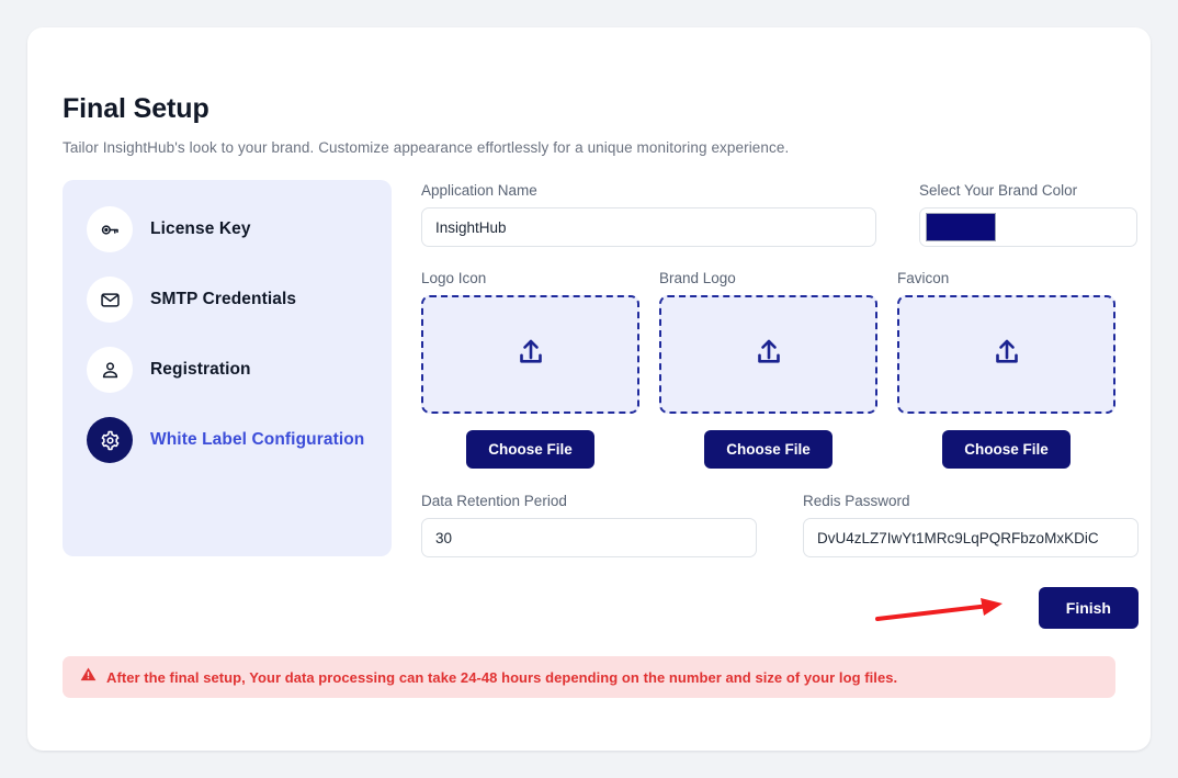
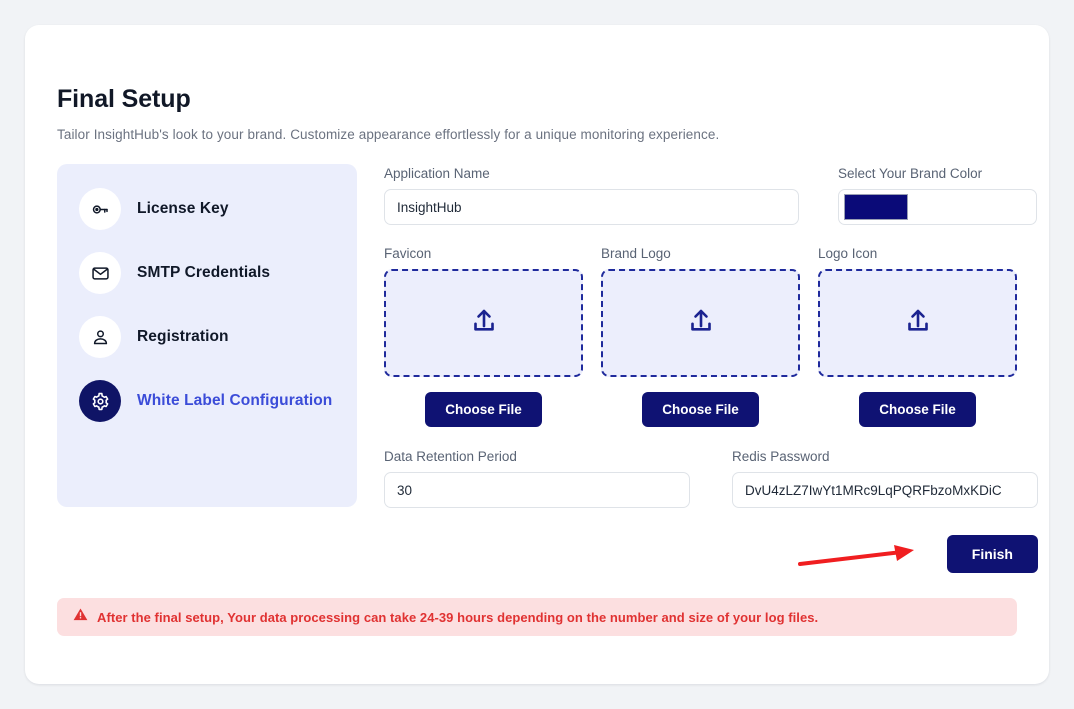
  Final Setup
  Tailor InsightHub's look to your brand. Customize appearance effortlessly for a unique monitoring experience.
  License Key
  SMTP Credentials
  Registration
  White Label Configuration
  Application Name
  InsightHub
  Select Your Brand Color
- Logo Icon
+ Favicon
  Choose File
  Brand Logo
  Choose File
- Favicon
+ Logo Icon
  Choose File
  Data Retention Period
  30
  Redis Password
  DvU4zLZ7IwYt1MRc9LqPQRFbzoMxKDiC
  Finish
- After the final setup, Your data processing can take 24-48 hours depending on the number and size of your log files.
+ After the final setup, Your data processing can take 24-39 hours depending on the number and size of your log files.
